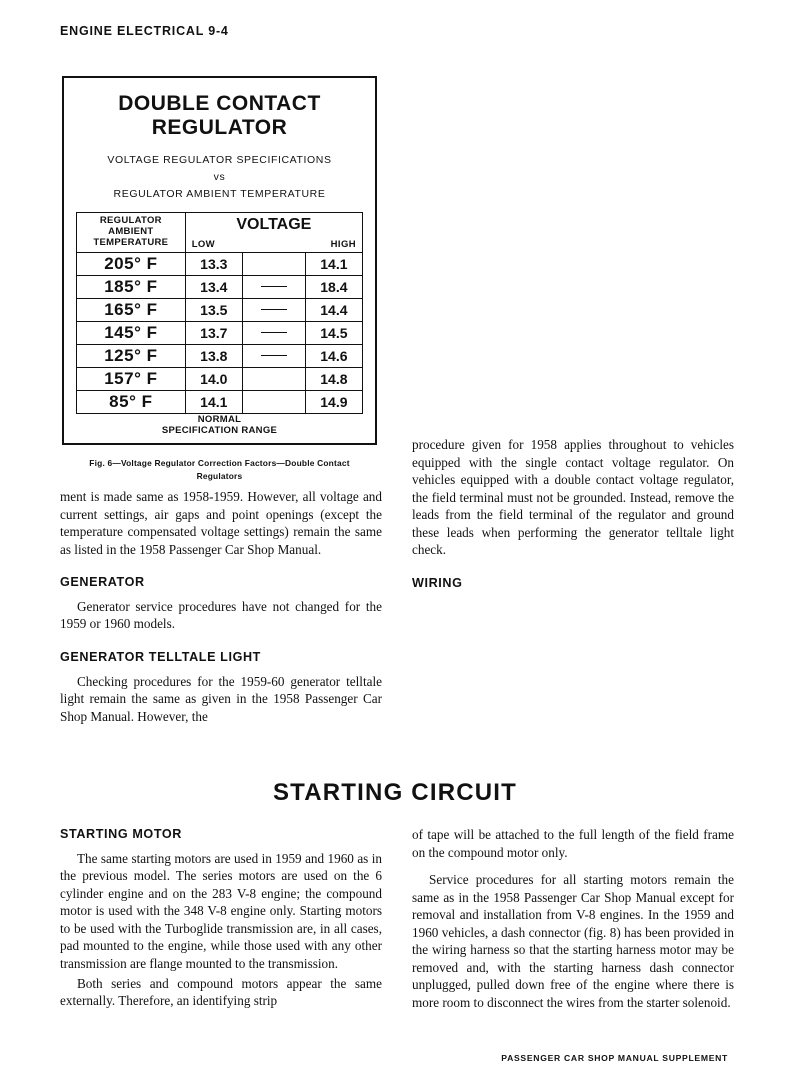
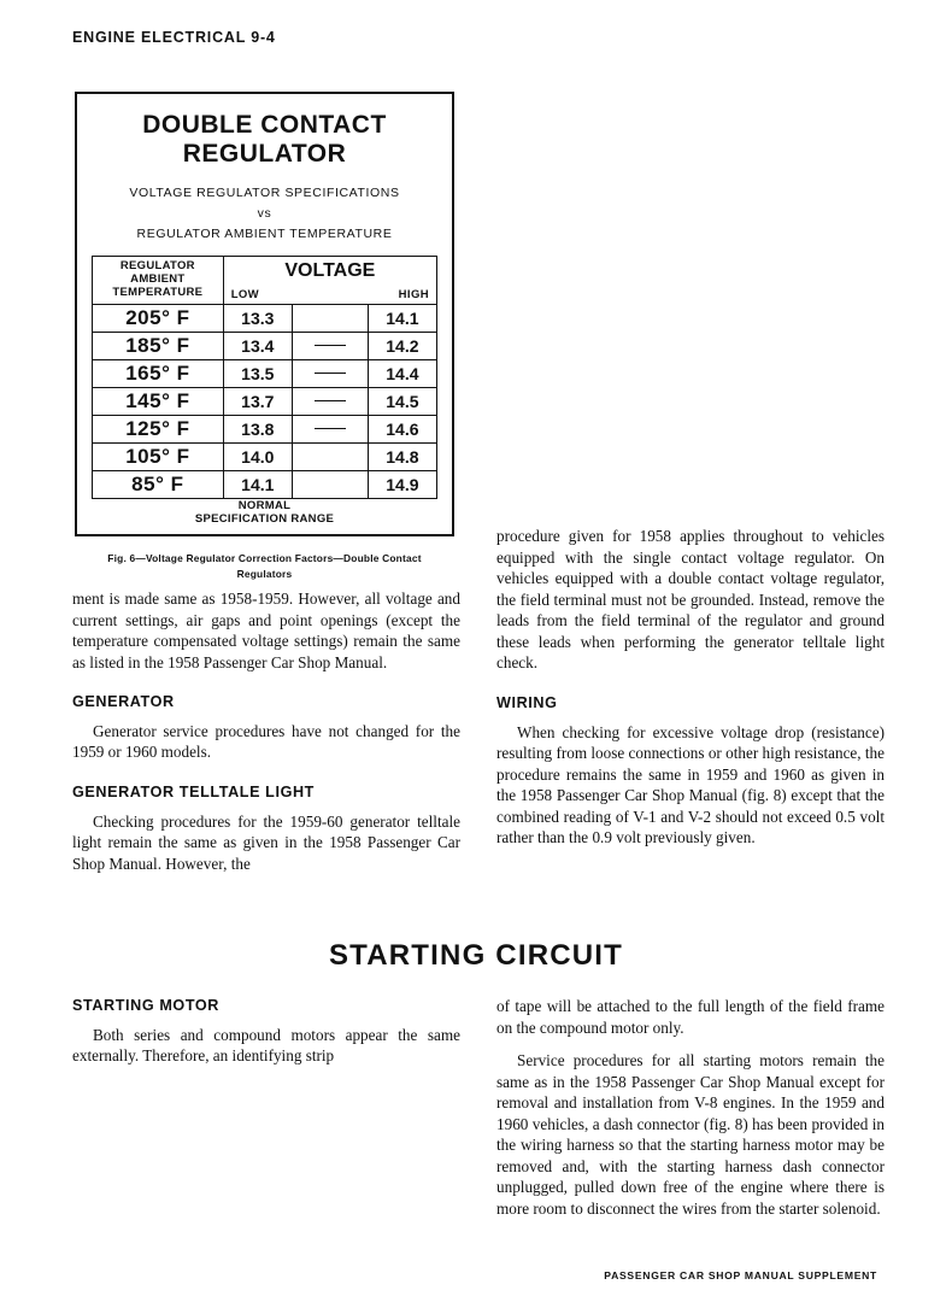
  ENGINE ELECTRICAL 9-4
  DOUBLE CONTACT REGULATOR
  VOLTAGE REGULATOR SPECIFICATIONS
  vs
  REGULATOR AMBIENT TEMPERATURE
  REGULATOR AMBIENT TEMPERATURE	VOLTAGE
  LOW		HIGH
  205° F	13.3		14.1
- 185° F	13.4		18.4
+ 185° F	13.4		14.2
  165° F	13.5		14.4
  145° F	13.7		14.5
  125° F	13.8		14.6
- 157° F	14.0		14.8
+ 105° F	14.0		14.8
  85° F	14.1		14.9
  NORMAL
  SPECIFICATION RANGE
  Fig. 6—Voltage Regulator Correction Factors—Double Contact
  Regulators
  ment is made same as 1958-1959. However, all voltage and current settings, air gaps and point openings (except the temperature compensated voltage settings) remain the same as listed in the 1958 Passenger Car Shop Manual.
  GENERATOR
  Generator service procedures have not changed for the 1959 or 1960 models.
  GENERATOR TELLTALE LIGHT
  Checking procedures for the 1959-60 generator telltale light remain the same as given in the 1958 Passenger Car Shop Manual. However, the
  procedure given for 1958 applies throughout to vehicles equipped with the single contact voltage regulator. On vehicles equipped with a double contact voltage regulator, the field terminal must not be grounded. Instead, remove the leads from the field terminal of the regulator and ground these leads when performing the generator telltale light check.
  WIRING
+ When checking for excessive voltage drop (resistance) resulting from loose connections or other high resistance, the procedure remains the same in 1959 and 1960 as given in the 1958 Passenger Car Shop Manual (fig. 8) except that the combined reading of V-1 and V-2 should not exceed 0.5 volt rather than the 0.9 volt previously given.
  STARTING CIRCUIT
  STARTING MOTOR
- The same starting motors are used in 1959 and 1960 as in the previous model. The series motors are used on the 6 cylinder engine and on the 283 V-8 engine; the compound motor is used with the 348 V-8 engine only. Starting motors to be used with the Turboglide transmission are, in all cases, pad mounted to the engine, while those used with any other transmission are flange mounted to the transmission.
  Both series and compound motors appear the same externally. Therefore, an identifying strip
  of tape will be attached to the full length of the field frame on the compound motor only.
  Service procedures for all starting motors remain the same as in the 1958 Passenger Car Shop Manual except for removal and installation from V-8 engines. In the 1959 and 1960 vehicles, a dash connector (fig. 8) has been provided in the wiring harness so that the starting harness motor may be removed and, with the starting harness dash connector unplugged, pulled down free of the engine where there is more room to disconnect the wires from the starter solenoid.
  PASSENGER CAR SHOP MANUAL SUPPLEMENT
